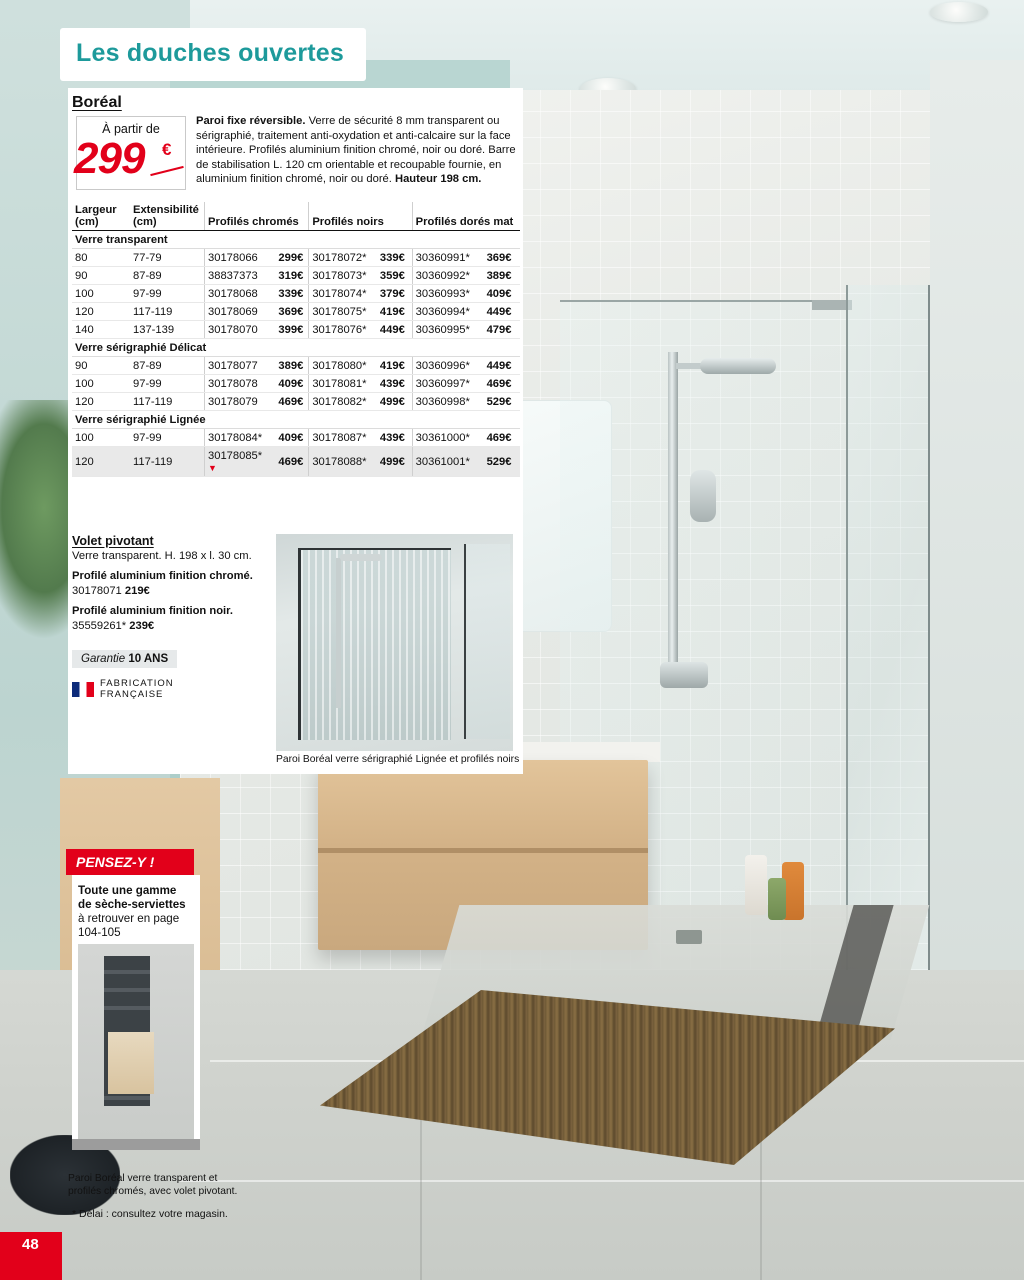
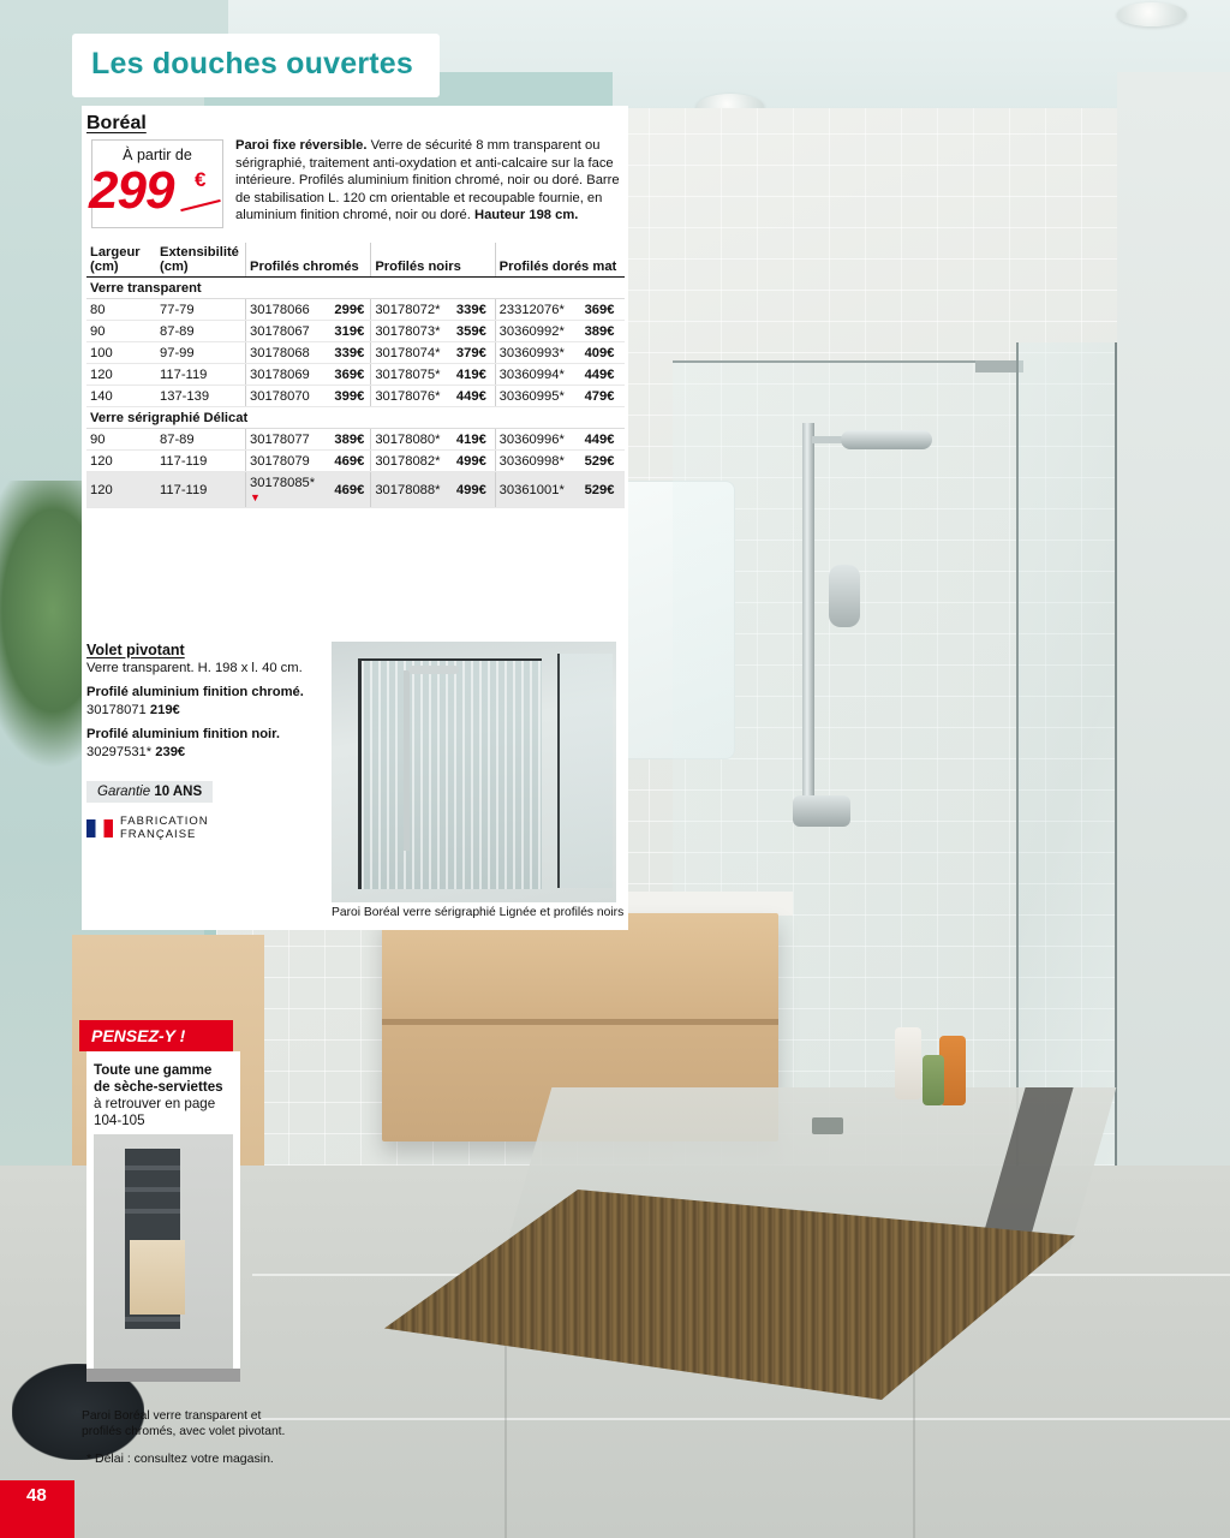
  Les douches ouvertes
  Boréal
  À partir de
  299
  €
  Paroi fixe réversible. Verre de sécurité 8 mm transparent ou sérigraphié, traitement anti-oxydation et anti-calcaire sur la face intérieure. Profilés aluminium finition chromé, noir ou doré. Barre de stabilisation L. 120 cm orientable et recoupable fournie, en aluminium finition chromé, noir ou doré. Hauteur 198 cm.
  Largeur(cm)	Extensibilité(cm)	Profilés chromés	Profilés noirs	Profilés dorés mat
  Verre transparent
- 80	77-79	30178066	299€	30178072*	339€	30360991*	369€
+ 80	77-79	30178066	299€	30178072*	339€	23312076*	369€
- 90	87-89	38837373	319€	30178073*	359€	30360992*	389€
+ 90	87-89	30178067	319€	30178073*	359€	30360992*	389€
  100	97-99	30178068	339€	30178074*	379€	30360993*	409€
  120	117-119	30178069	369€	30178075*	419€	30360994*	449€
  140	137-139	30178070	399€	30178076*	449€	30360995*	479€
  Verre sérigraphié Délicat
  90	87-89	30178077	389€	30178080*	419€	30360996*	449€
- 100	97-99	30178078	409€	30178081*	439€	30360997*	469€
  120	117-119	30178079	469€	30178082*	499€	30360998*	529€
- Verre sérigraphié Lignée
- 100	97-99	30178084*	409€	30178087*	439€	30361000*	469€
  120	117-119	30178085* ▼	469€	30178088*	499€	30361001*	529€
  Volet pivotant
- Verre transparent. H. 198 x l. 30 cm.
+ Verre transparent. H. 198 x l. 40 cm.
  Profilé aluminium finition chromé.
  30178071 219€
  Profilé aluminium finition noir.
- 35559261* 239€
+ 30297531* 239€
  Garantie 10 ANS
  FABRICATION
  FRANÇAISE
  Paroi Boréal verre sérigraphié Lignée et profilés noirs
  PENSEZ-Y !
  Toute une gamme
  de sèche-serviettes
  à retrouver en page
  104-105
  Paroi Boréal verre transparent et profilés chromés, avec volet pivotant.
  * Délai : consultez votre magasin.
  48
